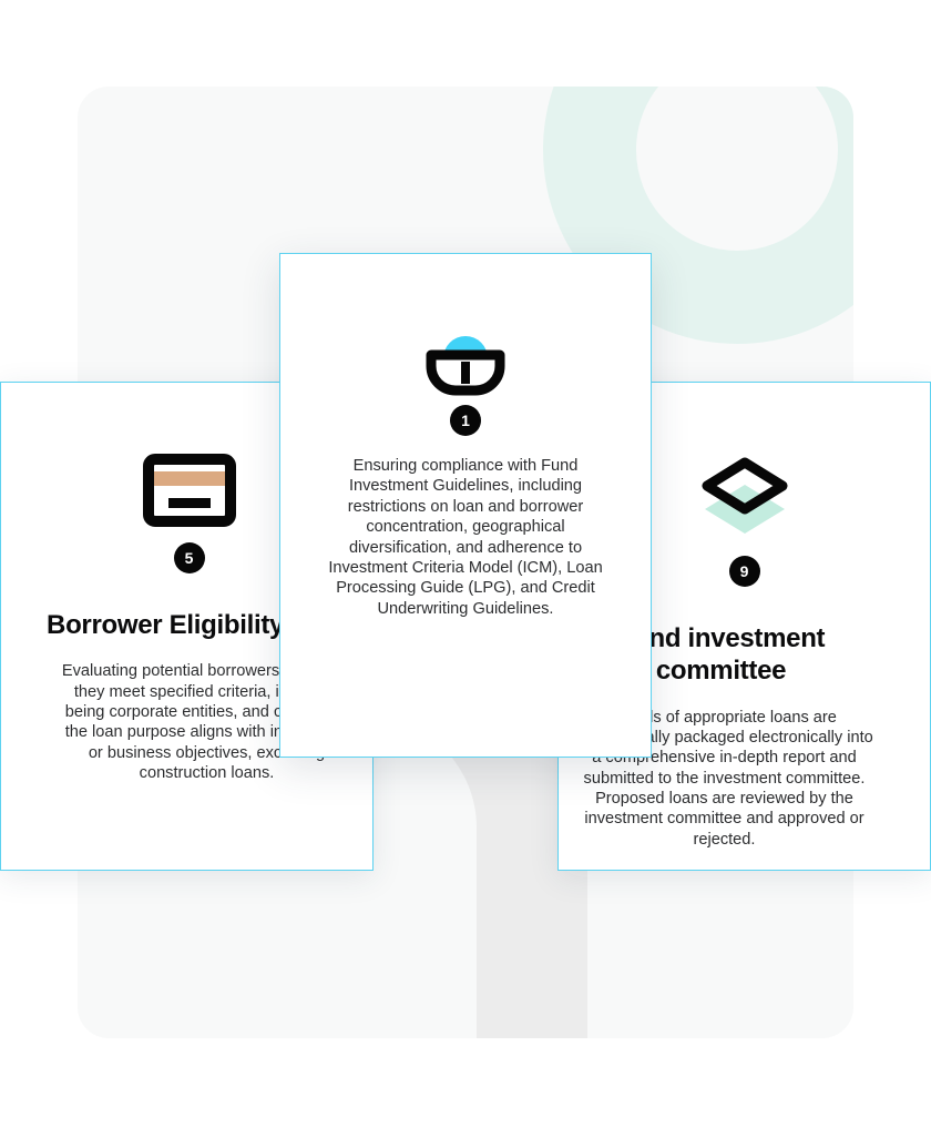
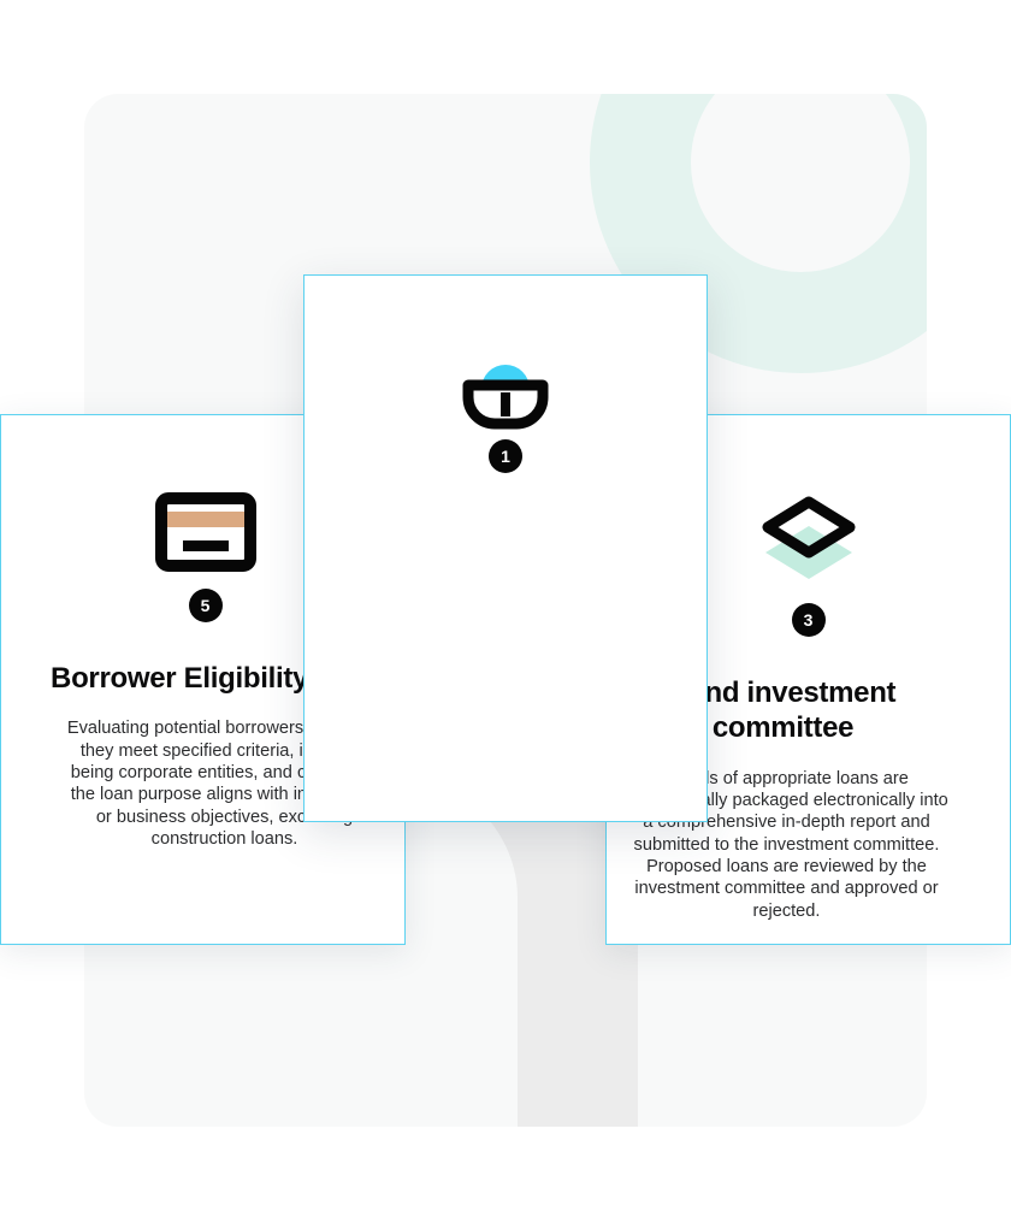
  5
  Borrower Eligibility
  Evaluating potential borrowers they meet specified criteria, i being corporate entities, and c the loan purpose aligns with in or business objectives, exc construction loans.
- 9
+ 3
  nd investment committee
  s of appropriate loans are lly packaged electronically into a comprehensive in-depth report and submitted to the investment committee. Proposed loans are reviewed by the investment committee and approved or rejected.
  1
- Ensuring compliance with Fund Investment Guidelines, including restrictions on loan and borrower concentration, geographical diversification, and adherence to Investment Criteria Model (ICM), Loan Processing Guide (LPG), and Credit Underwriting Guidelines.
